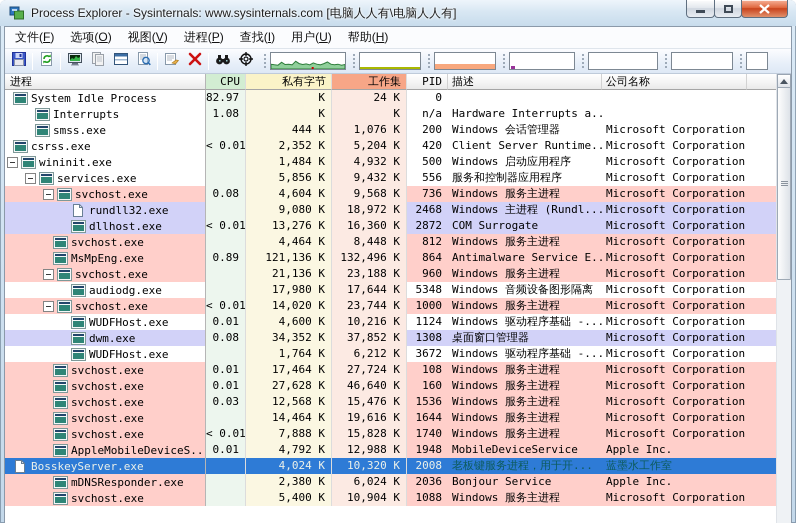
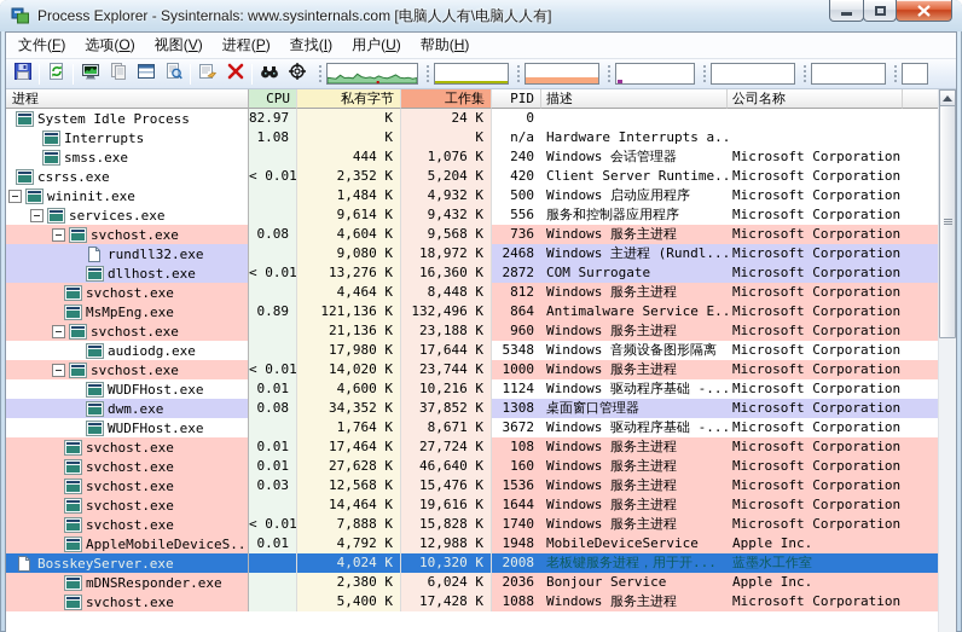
  Process Explorer - Sysinternals: www.sysinternals.com [电脑人人有\电脑人人有]
  文件(F)
  选项(O)
  视图(V)
  进程(P)
  查找(I)
  用户(U)
  帮助(H)
  进程
  CPU
  私有字节
  工作集
  PID
  描述
  公司名称
  System Idle Process
  82.97
  K
  24 K
  0
  Interrupts
  1.08
  K
  K
  n/a
  Hardware Interrupts a..
  smss.exe
  444 K
  1,076 K
- 200
+ 240
  Windows 会话管理器
  Microsoft Corporation
  csrss.exe
  < 0.01
  2,352 K
  5,204 K
  420
  Client Server Runtime..
  Microsoft Corporation
  wininit.exe
  1,484 K
  4,932 K
  500
  Windows 启动应用程序
  Microsoft Corporation
  services.exe
- 5,856 K
+ 9,614 K
  9,432 K
  556
  服务和控制器应用程序
  Microsoft Corporation
  svchost.exe
  0.08
  4,604 K
  9,568 K
  736
  Windows 服务主进程
  Microsoft Corporation
  rundll32.exe
  9,080 K
  18,972 K
  2468
  Windows 主进程 (Rundl...
  Microsoft Corporation
  dllhost.exe
  < 0.01
  13,276 K
  16,360 K
  2872
  COM Surrogate
  Microsoft Corporation
  svchost.exe
  4,464 K
  8,448 K
  812
  Windows 服务主进程
  Microsoft Corporation
  MsMpEng.exe
  0.89
  121,136 K
  132,496 K
  864
  Antimalware Service E..
  Microsoft Corporation
  svchost.exe
  21,136 K
  23,188 K
  960
  Windows 服务主进程
  Microsoft Corporation
  audiodg.exe
  17,980 K
  17,644 K
  5348
  Windows 音频设备图形隔离
  Microsoft Corporation
  svchost.exe
  < 0.01
  14,020 K
  23,744 K
  1000
  Windows 服务主进程
  Microsoft Corporation
  WUDFHost.exe
  0.01
  4,600 K
  10,216 K
  1124
  Windows 驱动程序基础 -...
  Microsoft Corporation
  dwm.exe
  0.08
  34,352 K
  37,852 K
  1308
  桌面窗口管理器
  Microsoft Corporation
  WUDFHost.exe
  1,764 K
- 6,212 K
+ 8,671 K
  3672
  Windows 驱动程序基础 -...
  Microsoft Corporation
  svchost.exe
  0.01
  17,464 K
  27,724 K
  108
  Windows 服务主进程
  Microsoft Corporation
  svchost.exe
  0.01
  27,628 K
  46,640 K
  160
  Windows 服务主进程
  Microsoft Corporation
  svchost.exe
  0.03
  12,568 K
  15,476 K
  1536
  Windows 服务主进程
  Microsoft Corporation
  svchost.exe
  14,464 K
  19,616 K
  1644
  Windows 服务主进程
  Microsoft Corporation
  svchost.exe
  < 0.01
  7,888 K
  15,828 K
  1740
  Windows 服务主进程
  Microsoft Corporation
  AppleMobileDeviceS..
  0.01
  4,792 K
  12,988 K
  1948
  MobileDeviceService
  Apple Inc.
  BosskeyServer.exe
  4,024 K
  10,320 K
  2008
  老板键服务进程，用于开...
  蓝墨水工作室
  mDNSResponder.exe
  2,380 K
  6,024 K
  2036
  Bonjour Service
  Apple Inc.
  svchost.exe
  5,400 K
- 10,904 K
+ 17,428 K
  1088
  Windows 服务主进程
  Microsoft Corporation
